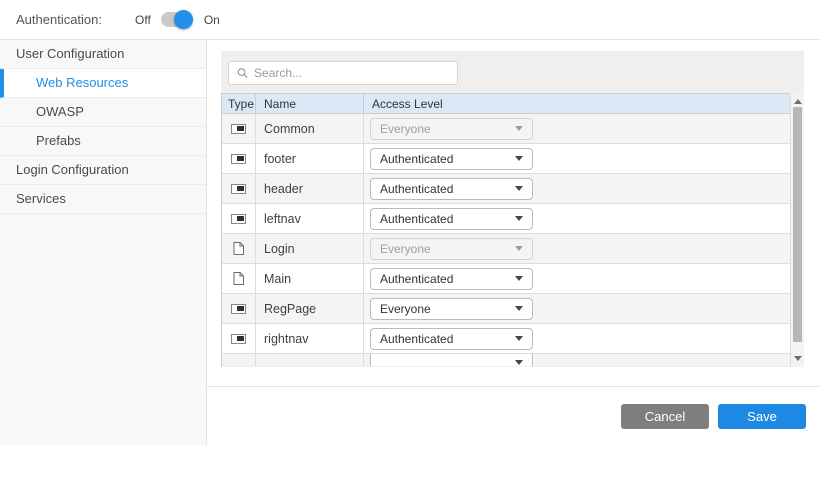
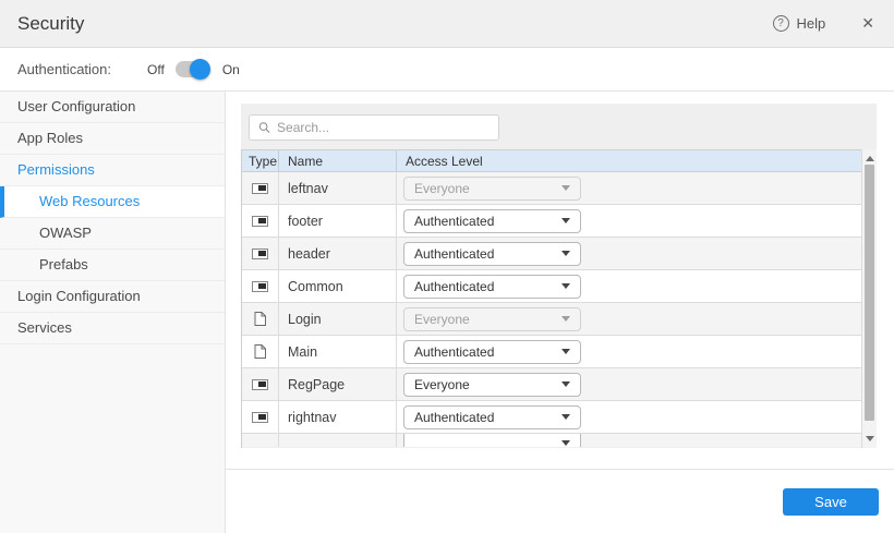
+ Security
+ ?
+ Help
+ ✕
  Authentication:
  Off
  On
  User Configuration
+ App Roles
+ Permissions
  Web Resources
  OWASP
  Prefabs
  Login Configuration
  Services
  Search...
  Type
  Name
  Access Level
- Common
+ leftnav
  Everyone
  footer
  Authenticated
  header
  Authenticated
- leftnav
+ Common
  Authenticated
  Login
  Everyone
  Main
  Authenticated
  RegPage
  Everyone
  rightnav
  Authenticated
- Cancel
  Save
